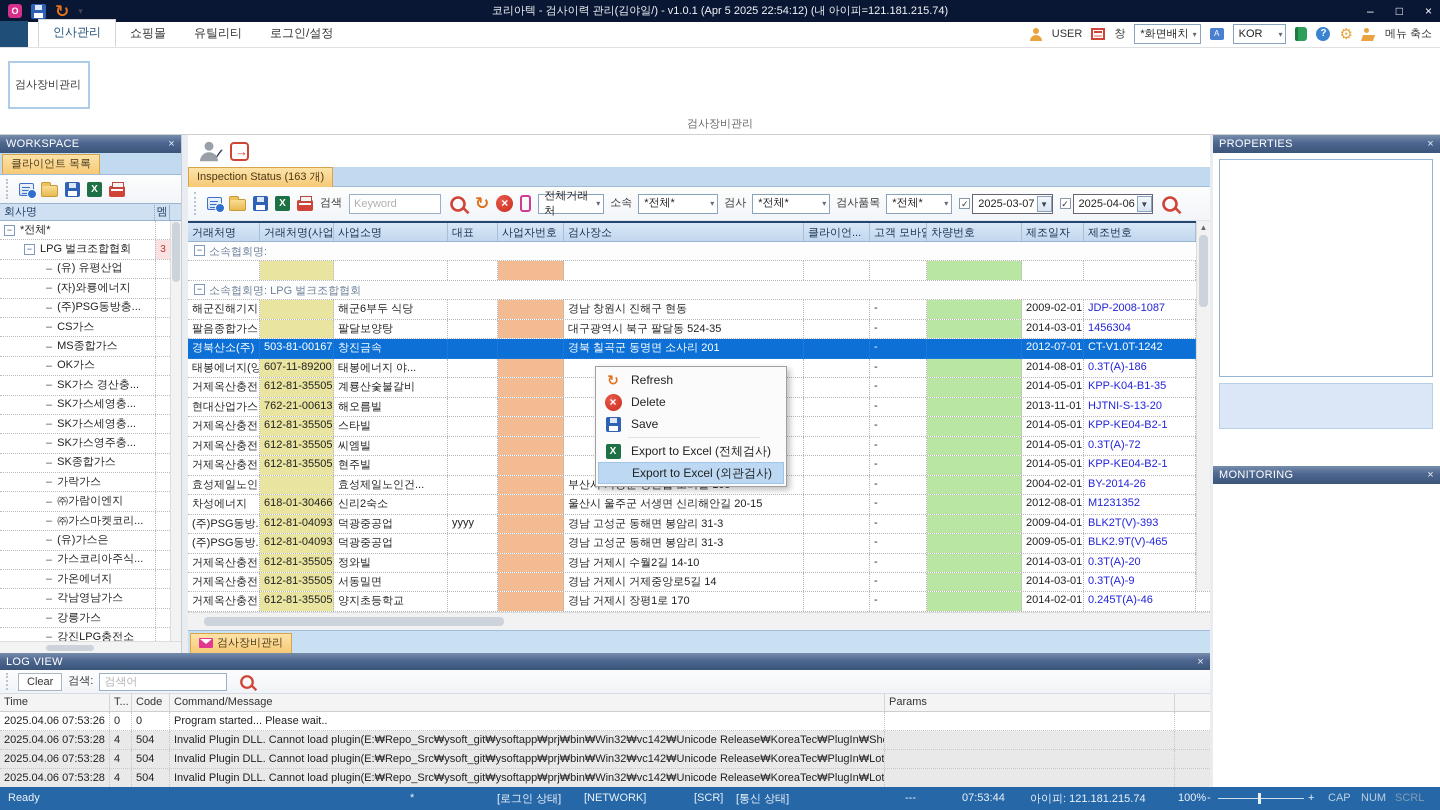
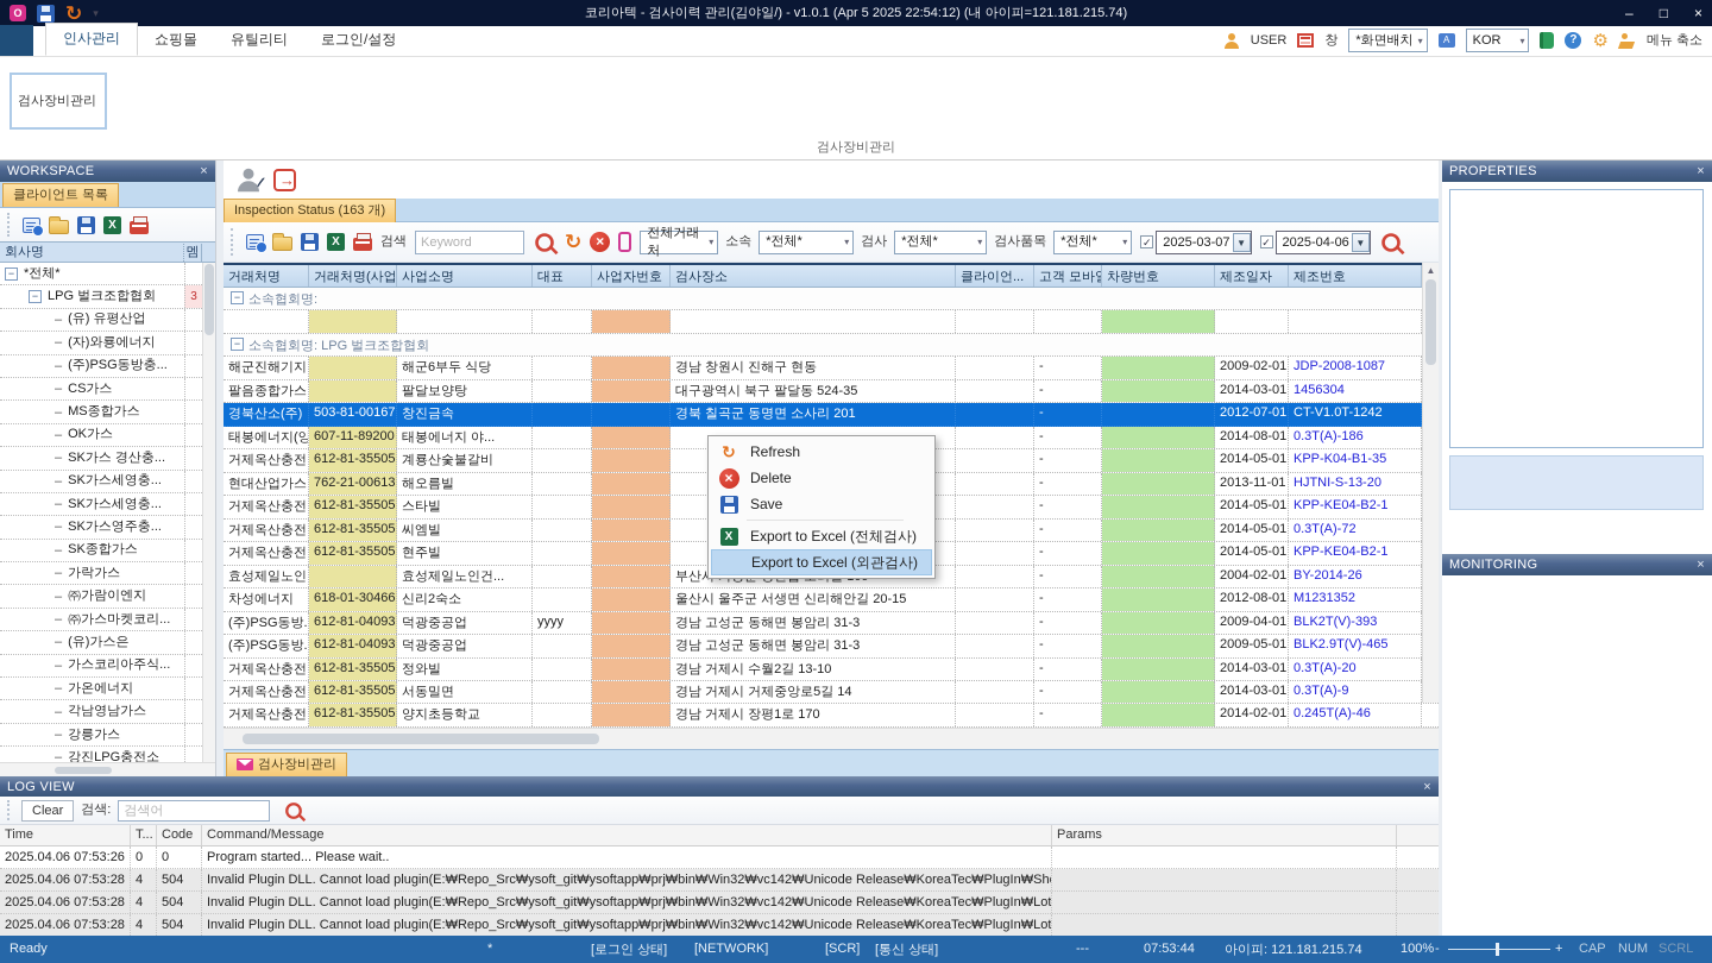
  코리아텍 - 검사이력 관리(김야일/) - v1.0.1 (Apr 5 2025 22:54:12) (내 아이피=121.181.215.74)
  –
  □
  ×
  인사관리
  쇼핑몰
  유틸리티
  로그인/설정
  USER
  창
  *화면배치
  ▾
  KOR
  ▾
  메뉴 축소
  검사장비관리
  검사장비관리
  WORKSPACE
  ×
  클라이언트 목록
  회사명
  멤
  *전체*
  LPG 벌크조합협회
  3
  –
  (유) 유평산업
  –
  (자)와룡에너지
  –
  (주)PSG동방충...
  –
  CS가스
  –
  MS종합가스
  –
  OK가스
  –
  SK가스 경산충...
  –
  SK가스세영충...
  –
  SK가스세영충...
  –
  SK가스영주충...
  –
  SK종합가스
  –
  가락가스
  –
  ㈜가람이엔지
  –
  ㈜가스마켓코리...
  –
  (유)가스은
  –
  가스코리아주식...
  –
  가온에너지
  –
  각남영남가스
  –
  강릉가스
  –
  강진LPG충전소
  ✓
  Inspection Status (163 개)
  검색
  Keyword
  전체거래처
  ▾
  소속
  *전체*
  ▾
  검사
  *전체*
  ▾
  검사품목
  *전체*
  ▾
  2025-03-07
  2025-04-06
  거래처명
  거래처명(사업
  사업소명
  대표
  사업자번호
  검사장소
  클라이언...
  고객 모바일
  차량번호
  제조일자
  제조번호
  소속협회명:
  소속협회명: LPG 벌크조합협회
  해군6부두 식당
  경남 창원시 진해구 현동
  -
  2009-02-01
  JDP-2008-1087
  팔음종합가스
  팔달보양탕
  대구광역시 북구 팔달동 524-35
  -
  2014-03-01
  1456304
  경북산소(주)
  503-81-00167
  창진금속
  경북 칠곡군 동명면 소사리 201
  -
  2012-07-01
  CT-V1.0T-1242
  태봉에너지(양
  607-11-89200
  태봉에너지 야...
  -
  2014-08-01
  0.3T(A)-186
  612-81-35505
  계룡산숯불갈비
  -
  2014-05-01
  KPP-K04-B1-35
  현대산업가스
  762-21-00613
  해오름빌
  -
  2013-11-01
  HJTNI-S-13-20
  612-81-35505
  스타빌
  -
  2014-05-01
  KPP-KE04-B2-1
  612-81-35505
  씨엠빌
  -
  2014-05-01
  0.3T(A)-72
  612-81-35505
  현주빌
  -
  2014-05-01
  KPP-KE04-B2-1
  효성제일노인건...
  -
  2004-02-01
  BY-2014-26
  차성에너지
  618-01-30466
  신리2숙소
  울산시 울주군 서생면 신리해안길 20-15
  -
  2012-08-01
  M1231352
  (주)PSG동방.
  612-81-04093
  덕광중공업
  yyyy
  경남 고성군 동해면 봉암리 31-3
  -
  2009-04-01
  BLK2T(V)-393
  (주)PSG동방.
  612-81-04093
  덕광중공업
  경남 고성군 동해면 봉암리 31-3
  -
  2009-05-01
  BLK2.9T(V)-465
  612-81-35505
  정와빌
- 경남 거제시 수월2길 14-10
+ 경남 거제시 수월2길 13-10
  -
  2014-03-01
  0.3T(A)-20
  612-81-35505
  서동밀면
  경남 거제시 거제중앙로5길 14
  -
  2014-03-01
  0.3T(A)-9
  612-81-35505
  양지초등학교
  경남 거제시 장평1로 170
  -
  2014-02-01
  0.245T(A)-46
  ▲
  검사장비관리
  Refresh
  Delete
  Save
  Export to Excel (전체검사)
  Export to Excel (외관검사)
  PROPERTIES
  ×
  MONITORING
  ×
  LOG VIEW
  ×
  Clear
  검색:
  검색어
  Time
  T...
  Code
  Command/Message
  Params
  2025.04.06 07:53:26
  0
  0
  Program started... Please wait..
  2025.04.06 07:53:28
  4
  504
  Invalid Plugin DLL. Cannot load plugin(E:₩Repo_Src₩ysoft_git₩ysoftapp₩prj₩bin₩Win32₩vc142₩Unicode Release₩KoreaTec₩PlugIn₩Sh
  2025.04.06 07:53:28
  4
  504
  Invalid Plugin DLL. Cannot load plugin(E:₩Repo_Src₩ysoft_git₩ysoftapp₩prj₩bin₩Win32₩vc142₩Unicode Release₩KoreaTec₩PlugIn₩Lot
  2025.04.06 07:53:28
  4
  504
  Invalid Plugin DLL. Cannot load plugin(E:₩Repo_Src₩ysoft_git₩ysoftapp₩prj₩bin₩Win32₩vc142₩Unicode Release₩KoreaTec₩PlugIn₩Lot
  Ready
  *
  [로그인 상태]
  [NETWORK]
  [SCR]
  [통신 상태]
  ---
  07:53:44
  아이피: 121.181.215.74
  100%
  -
  +
  CAP
  NUM
  SCRL
